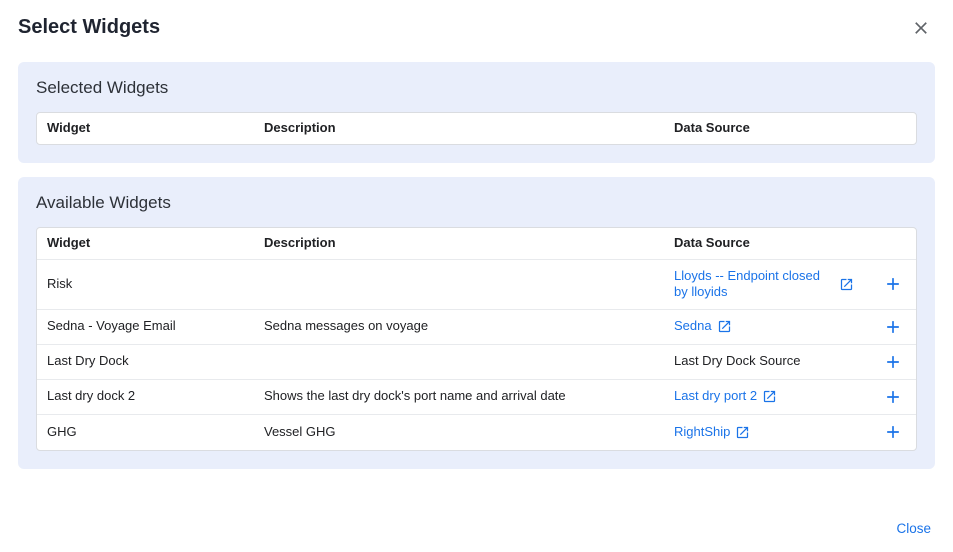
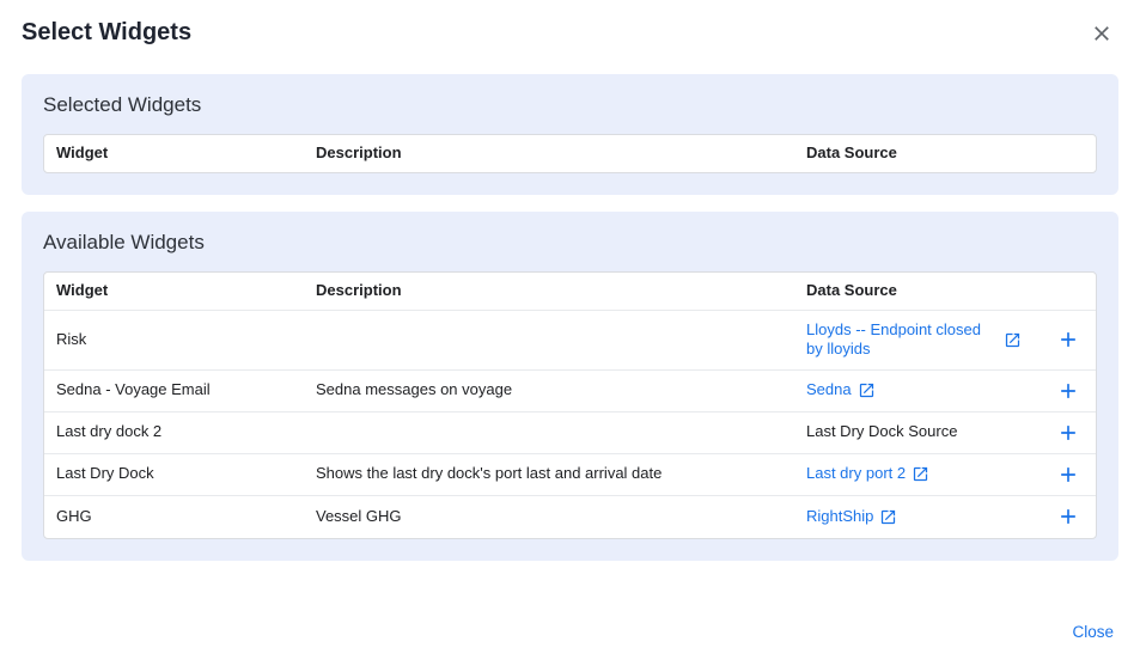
  Select Widgets
  Selected Widgets
  Widget
  Description
  Data Source
  Available Widgets
  Widget
  Description
  Data Source
  Risk
  Lloyds -- Endpoint closed by lloyids
  Sedna - Voyage Email
  Sedna messages on voyage
  Sedna
- Last Dry Dock
+ Last dry dock 2
  Last Dry Dock Source
- Last dry dock 2
+ Last Dry Dock
- Shows the last dry dock's port name and arrival date
+ Shows the last dry dock's port last and arrival date
  Last dry port 2
  GHG
  Vessel GHG
  RightShip
  Close
